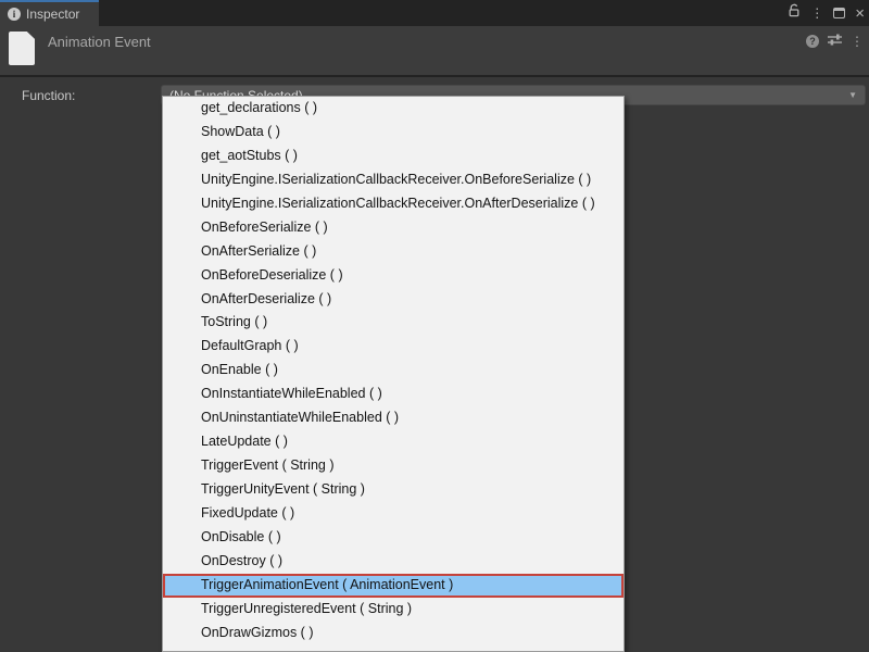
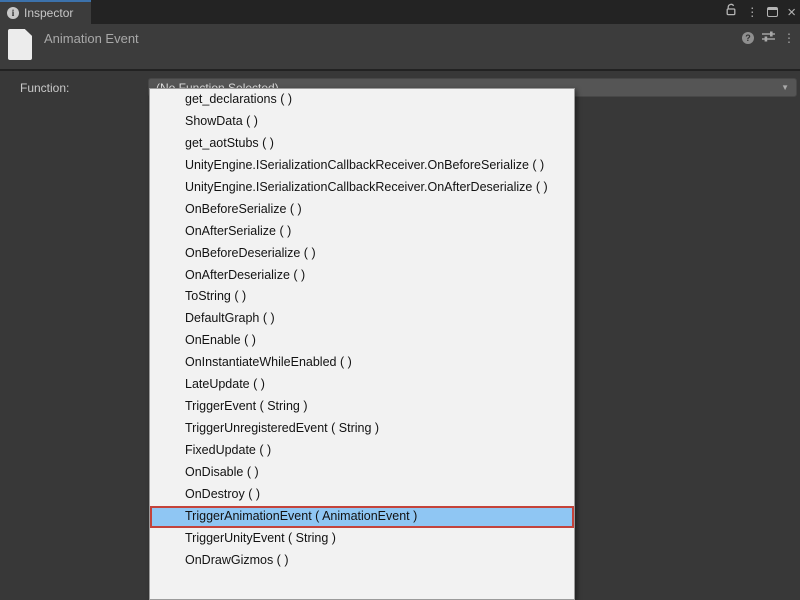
  i
  Inspector
  ⋮
  ×
  Animation Event
  ?
  ⋮
  Function:
  ▼
  get_declarations ( )
  ShowData ( )
  get_aotStubs ( )
  UnityEngine.ISerializationCallbackReceiver.OnBeforeSerialize ( )
  UnityEngine.ISerializationCallbackReceiver.OnAfterDeserialize ( )
  OnBeforeSerialize ( )
  OnAfterSerialize ( )
  OnBeforeDeserialize ( )
  OnAfterDeserialize ( )
  ToString ( )
  DefaultGraph ( )
  OnEnable ( )
  OnInstantiateWhileEnabled ( )
- OnUninstantiateWhileEnabled ( )
  LateUpdate ( )
  TriggerEvent ( String )
- TriggerUnityEvent ( String )
+ TriggerUnregisteredEvent ( String )
  FixedUpdate ( )
  OnDisable ( )
  OnDestroy ( )
  TriggerAnimationEvent ( AnimationEvent )
- TriggerUnregisteredEvent ( String )
+ TriggerUnityEvent ( String )
  OnDrawGizmos ( )
